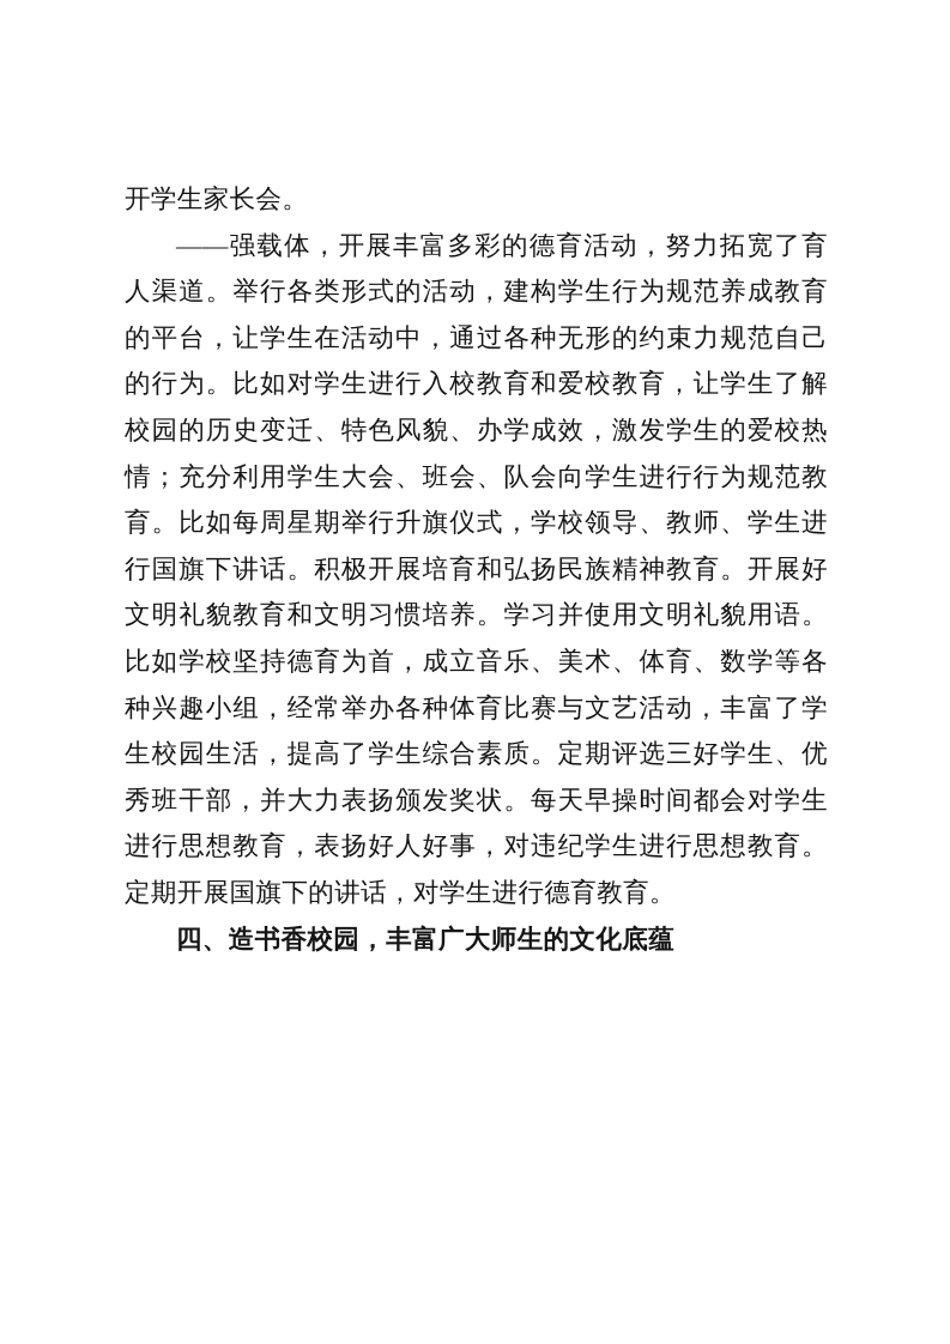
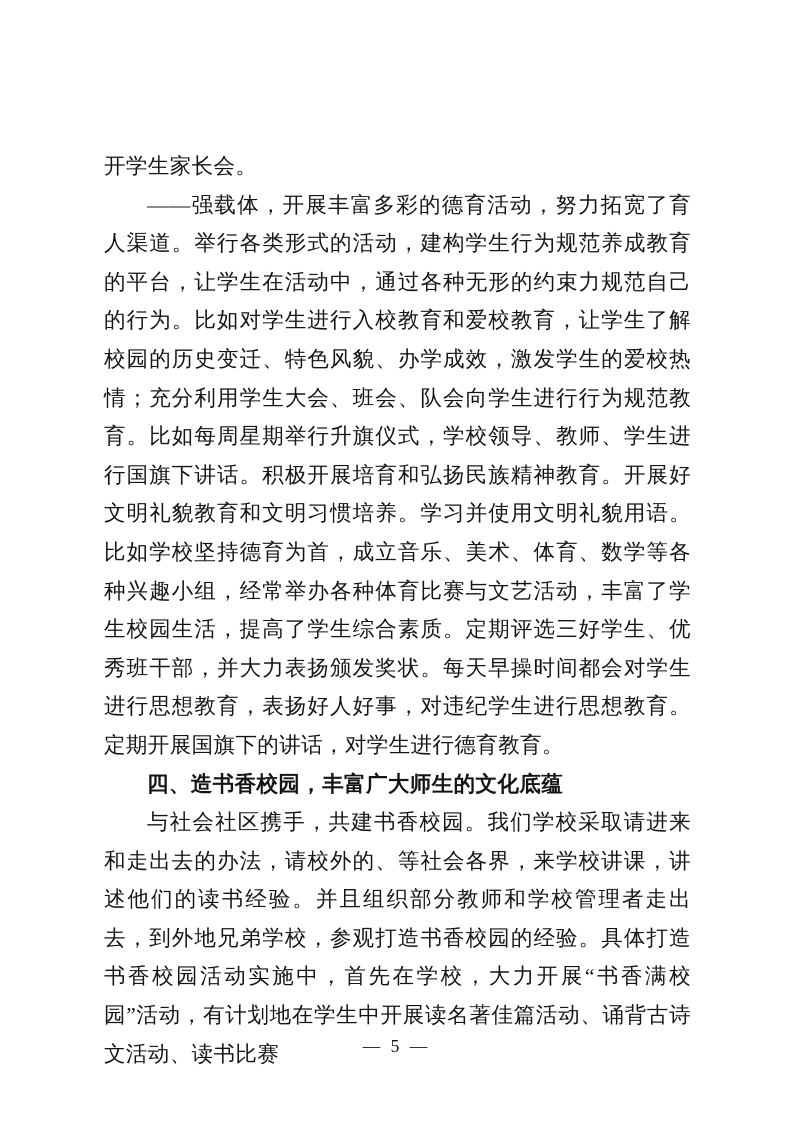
  开学生家长会。
  ——强载体，开展丰富多彩的德育活动，努力拓宽了育人渠道。举行各类形式的活动，建构学生行为规范养成教育的平台，让学生在活动中，通过各种无形的约束力规范自己的行为。比如对学生进行入校教育和爱校教育，让学生了解校园的历史变迁、特色风貌、办学成效，激发学生的爱校热情；充分利用学生大会、班会、队会向学生进行行为规范教育。比如每周星期举行升旗仪式，学校领导、教师、学生进行国旗下讲话。积极开展培育和弘扬民族精神教育。开展好文明礼貌教育和文明习惯培养。学习并使用文明礼貌用语。比如学校坚持德育为首，成立音乐、美术、体育、数学等各种兴趣小组，经常举办各种体育比赛与文艺活动，丰富了学生校园生活，提高了学生综合素质。定期评选三好学生、优秀班干部，并大力表扬颁发奖状。每天早操时间都会对学生进行思想教育，表扬好人好事，对违纪学生进行思想教育。定期开展国旗下的讲话，对学生进行德育教育。
  四、造书香校园，丰富广大师生的文化底蕴
+ 与社会社区携手，共建书香校园。我们学校采取请进来和走出去的办法，请校外的、等社会各界，来学校讲课，讲述他们的读书经验。并且组织部分教师和学校管理者走出去，到外地兄弟学校，参观打造书香校园的经验。具体打造书香校园活动实施中，首先在学校，大力开展“书香满校园”活动，有计划地在学生中开展读名著佳篇活动、诵背古诗文活动、读书比赛
+ — 5 —
